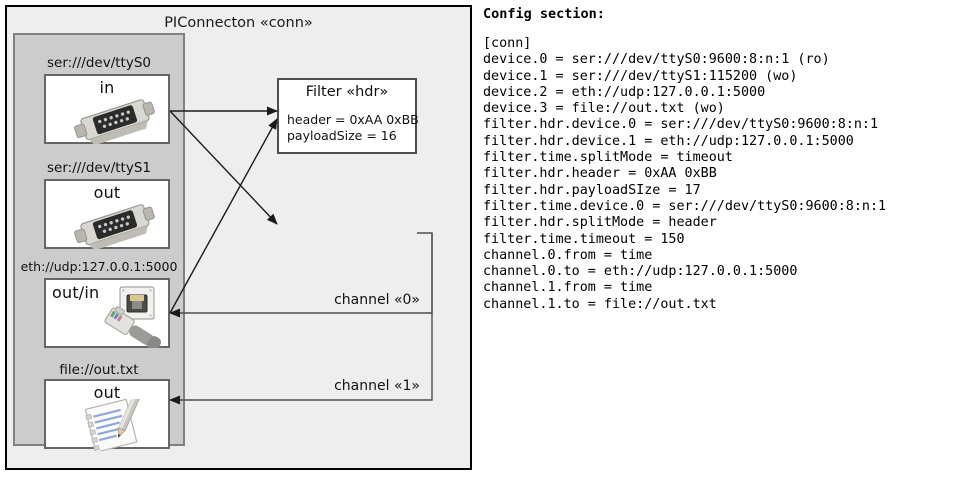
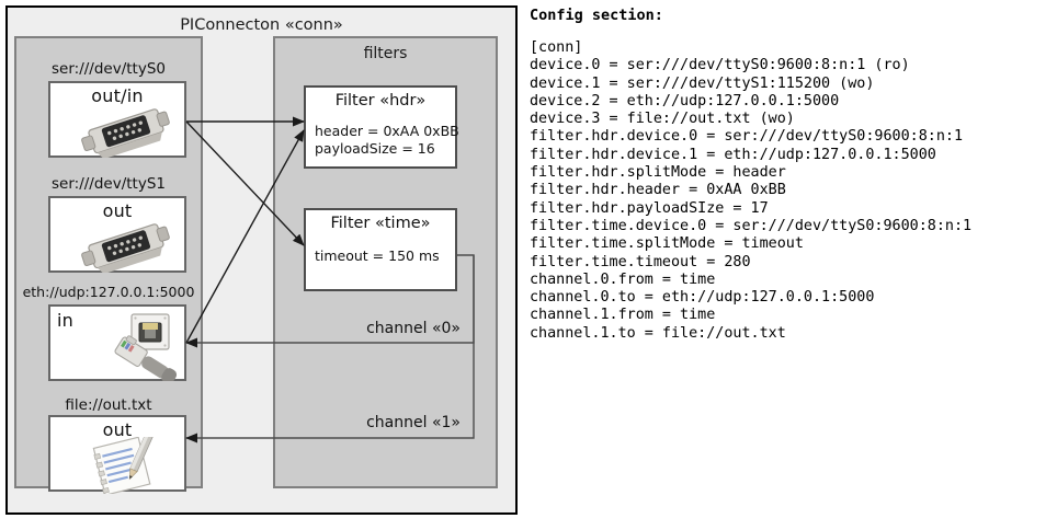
  PIConnecton «conn»
  ser:///dev/ttyS0
- in
+ out/in
  ser:///dev/ttyS1
  out
  eth://udp:127.0.0.1:5000
- out/in
+ in
  file://out.txt
  out
+ filters
  Filter «hdr»
  header = 0xAA 0xBB
  payloadSize = 16
+ Filter «time»
+ timeout = 150 ms
  channel «0»
  channel «1»
  Config section:
  [conn]
  device.0 = ser:///dev/ttyS0:9600:8:n:1 (ro)
  device.1 = ser:///dev/ttyS1:115200 (wo)
  device.2 = eth://udp:127.0.0.1:5000
  device.3 = file://out.txt (wo)
  filter.hdr.device.0 = ser:///dev/ttyS0:9600:8:n:1
  filter.hdr.device.1 = eth://udp:127.0.0.1:5000
- filter.time.splitMode = timeout
+ filter.hdr.splitMode = header
  filter.hdr.header = 0xAA 0xBB
  filter.hdr.payloadSIze = 17
  filter.time.device.0 = ser:///dev/ttyS0:9600:8:n:1
- filter.hdr.splitMode = header
+ filter.time.splitMode = timeout
- filter.time.timeout = 150
+ filter.time.timeout = 280
  channel.0.from = time
  channel.0.to = eth://udp:127.0.0.1:5000
  channel.1.from = time
  channel.1.to = file://out.txt
